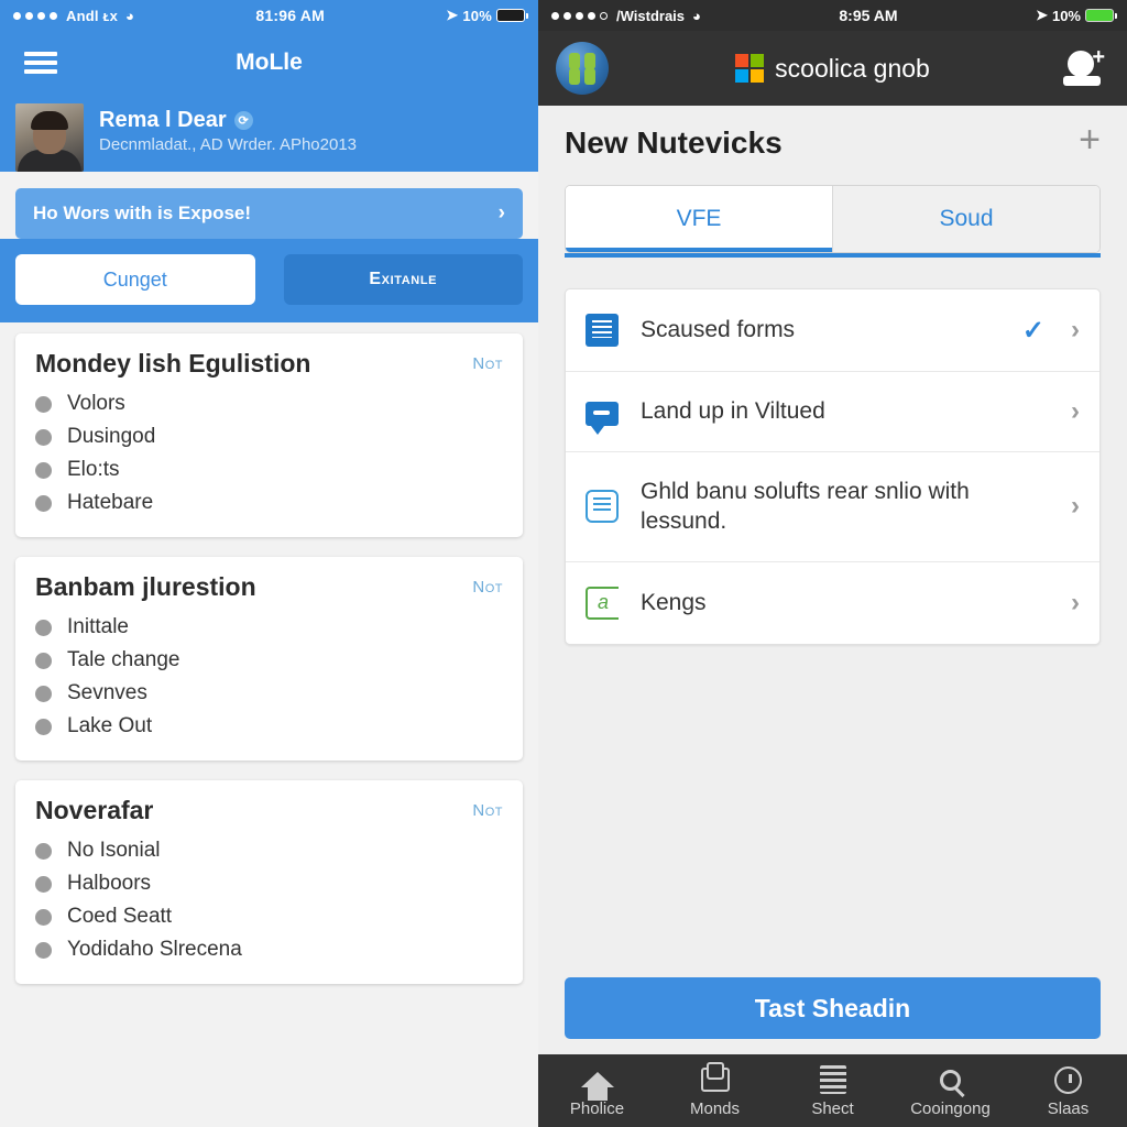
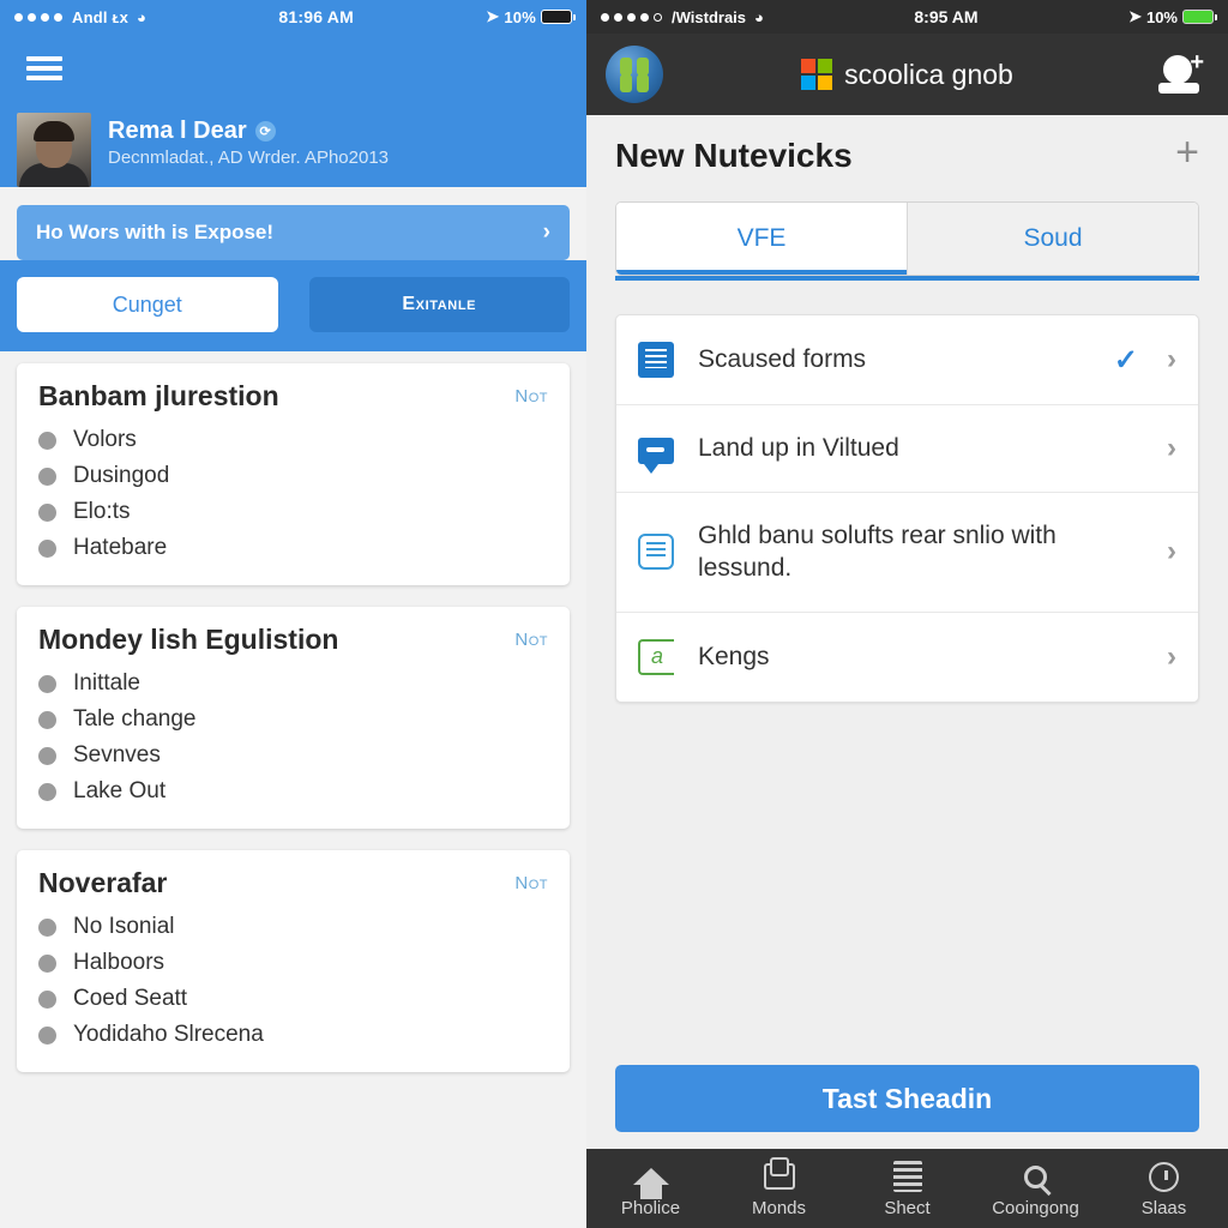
  Andl ᴌx
  ◕
  81:96 AM
  ➤
  10%
- MoLle
  Rema l Dear
  ⟳
  Decnmladat., AD Wrder. APho2013
  Ho Wors with is Expose!
  ›
  Cunget
  Exitanle
- Mondey lish Egulistion
+ Banbam jlurestion
  Not
  Volors
  Dusingod
  Elo:ts
  Hatebare
- Banbam jlurestion
+ Mondey lish Egulistion
  Not
  Inittale
  Tale change
  Sevnves
  Lake Out
  Noverafar
  Not
  No Isonial
  Halboors
  Coed Seatt
  Yodidaho Slrecena
  /Wistdrais
  ◕
  8:95 AM
  ➤
  10%
  scoolica gnob
  +
  New Nutevicks
  +
  VFE
  Soud
  Scaused forms
  ✓
  ›
  Land up in Viltued
  ›
  Ghld banu solufts rear snlio with lessund.
  ›
  a
  Kengs
  ›
  Tast Sheadin
  Pholice
  Monds
  Shect
  Cooingong
  Slaas
